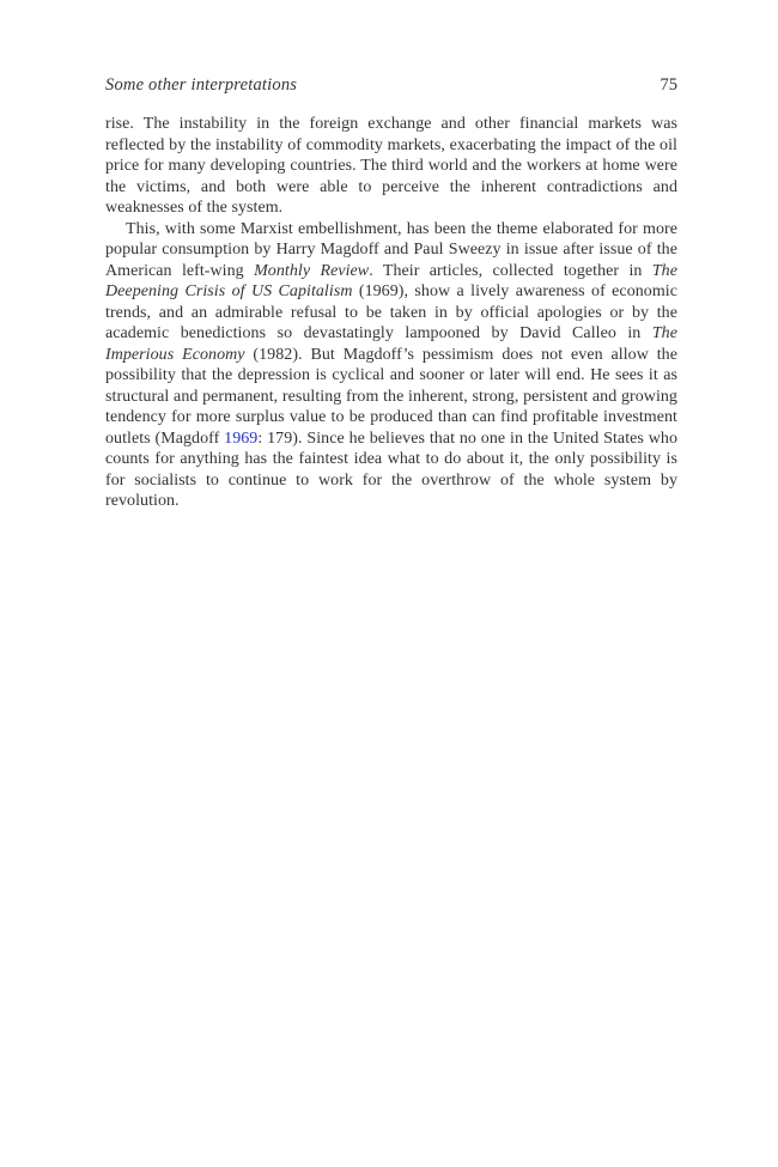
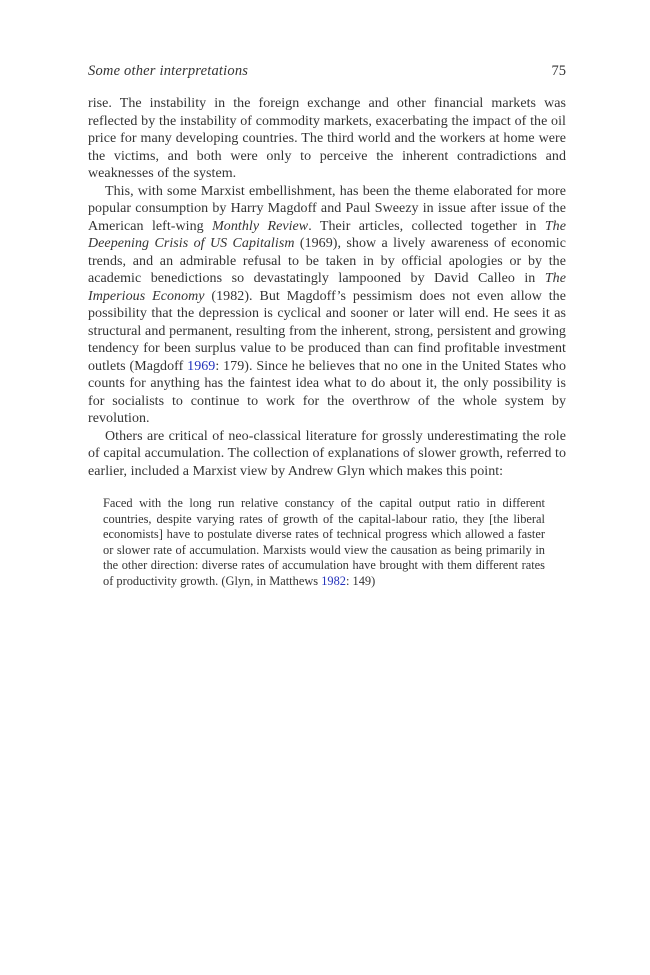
  Some other interpretations
  75
- rise. The instability in the foreign exchange and other financial markets was reflected by the instability of commodity markets, exacerbating the impact of the oil price for many developing countries. The third world and the workers at home were the victims, and both were able to perceive the inherent contradictions and weaknesses of the system.
+ rise. The instability in the foreign exchange and other financial markets was reflected by the instability of commodity markets, exacerbating the impact of the oil price for many developing countries. The third world and the workers at home were the victims, and both were only to perceive the inherent contradictions and weaknesses of the system.
- This, with some Marxist embellishment, has been the theme elaborated for more popular consumption by Harry Magdoff and Paul Sweezy in issue after issue of the American left-wing Monthly Review. Their articles, collected together in The Deepening Crisis of US Capitalism (1969), show a lively awareness of economic trends, and an admirable refusal to be taken in by official apologies or by the academic benedictions so devastatingly lampooned by David Calleo in The Imperious Economy (1982). But Magdoff’s pessimism does not even allow the possibility that the depression is cyclical and sooner or later will end. He sees it as structural and permanent, resulting from the inherent, strong, persistent and growing tendency for more surplus value to be produced than can find profitable investment outlets (Magdoff 1969: 179). Since he believes that no one in the United States who counts for anything has the faintest idea what to do about it, the only possibility is for socialists to continue to work for the overthrow of the whole system by revolution.
+ This, with some Marxist embellishment, has been the theme elaborated for more popular consumption by Harry Magdoff and Paul Sweezy in issue after issue of the American left-wing Monthly Review. Their articles, collected together in The Deepening Crisis of US Capitalism (1969), show a lively awareness of economic trends, and an admirable refusal to be taken in by official apologies or by the academic benedictions so devastatingly lampooned by David Calleo in The Imperious Economy (1982). But Magdoff’s pessimism does not even allow the possibility that the depression is cyclical and sooner or later will end. He sees it as structural and permanent, resulting from the inherent, strong, persistent and growing tendency for been surplus value to be produced than can find profitable investment outlets (Magdoff 1969: 179). Since he believes that no one in the United States who counts for anything has the faintest idea what to do about it, the only possibility is for socialists to continue to work for the overthrow of the whole system by revolution.
+ Others are critical of neo-classical literature for grossly underestimating the role of capital accumulation. The collection of explanations of slower growth, referred to earlier, included a Marxist view by Andrew Glyn which makes this point:
+ Faced with the long run relative constancy of the capital output ratio in different countries, despite varying rates of growth of the capital-labour ratio, they [the liberal economists] have to postulate diverse rates of technical progress which allowed a faster or slower rate of accumulation. Marxists would view the causation as being primarily in the other direction: diverse rates of accumulation have brought with them different rates of productivity growth. (Glyn, in Matthews 1982: 149)
